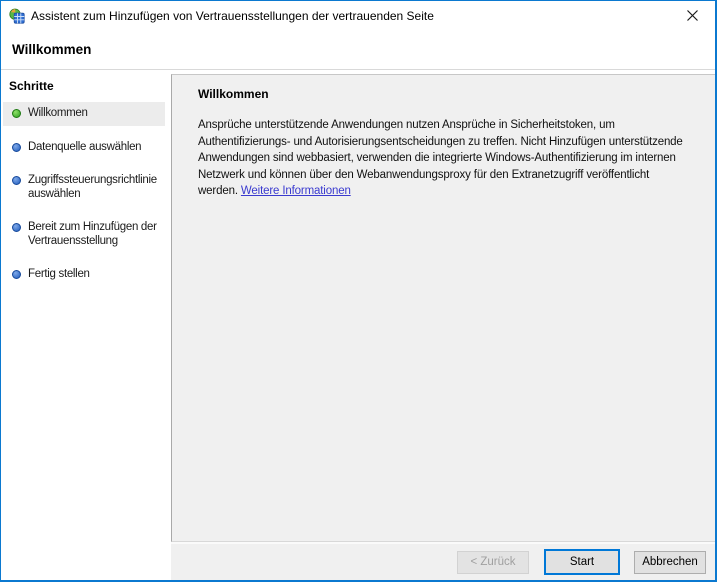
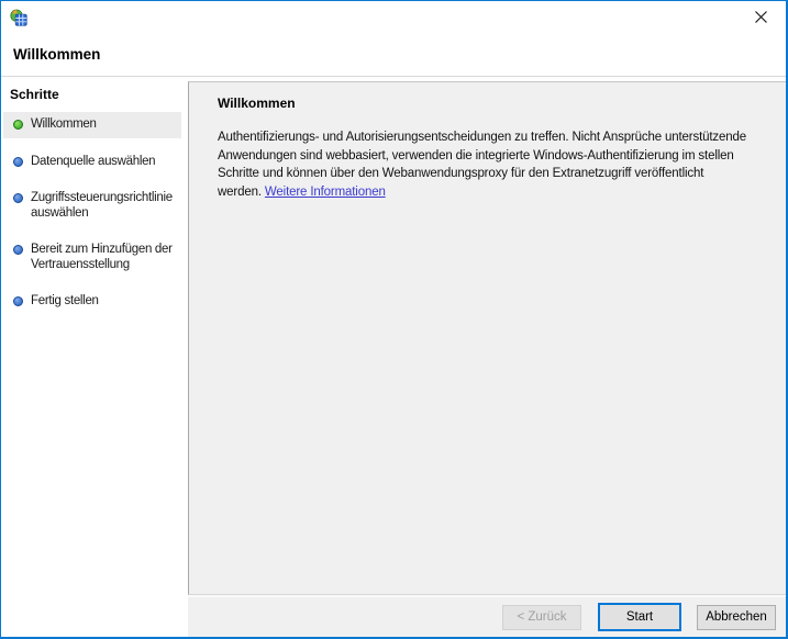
- Assistent zum Hinzufügen von Vertrauensstellungen der vertrauenden Seite
  Willkommen
  Schritte
  Willkommen
  Datenquelle auswählen
  Zugriffssteuerungsrichtlinie
  auswählen
  Bereit zum Hinzufügen der
  Vertrauensstellung
  Fertig stellen
  Willkommen
- Ansprüche unterstützende Anwendungen nutzen Ansprüche in Sicherheitstoken, um
- Authentifizierungs- und Autorisierungsentscheidungen zu treffen. Nicht Hinzufügen unterstützende
+ Authentifizierungs- und Autorisierungsentscheidungen zu treffen. Nicht Ansprüche unterstützende
- Anwendungen sind webbasiert, verwenden die integrierte Windows-Authentifizierung im internen
+ Anwendungen sind webbasiert, verwenden die integrierte Windows-Authentifizierung im stellen
- Netzwerk und können über den Webanwendungsproxy für den Extranetzugriff veröffentlicht
+ Schritte und können über den Webanwendungsproxy für den Extranetzugriff veröffentlicht
  werden. Weitere Informationen
  < Zurück
  Start
  Abbrechen
